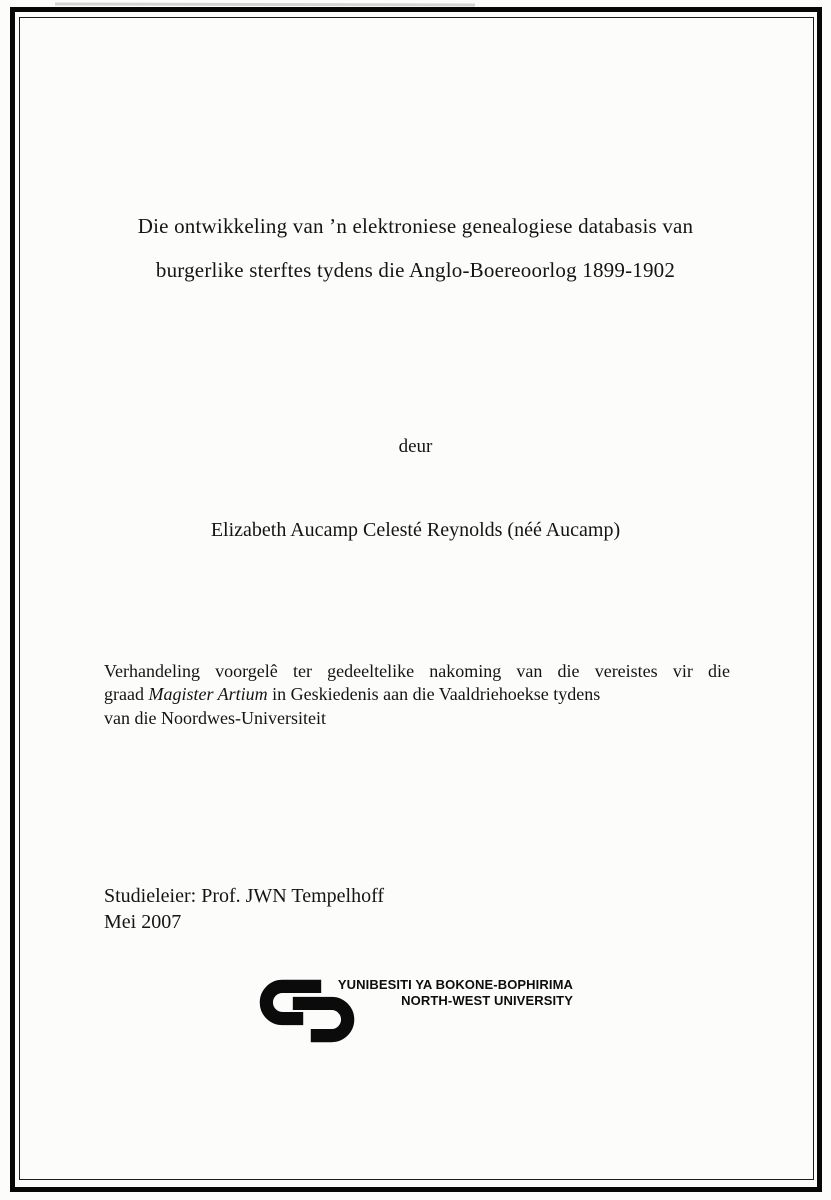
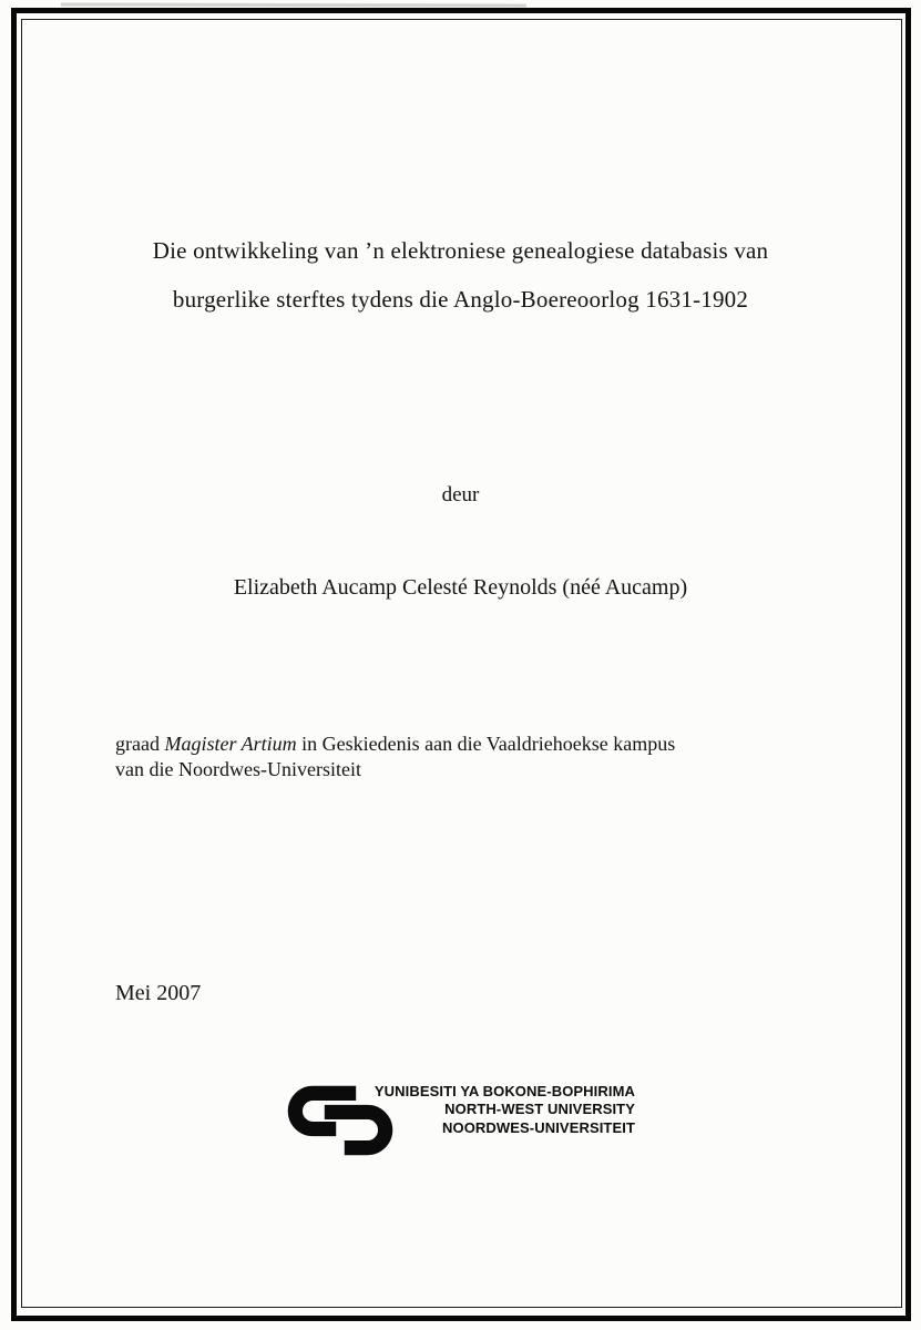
  Die ontwikkeling van ’n elektroniese genealogiese databasis van
- burgerlike sterftes tydens die Anglo-Boereoorlog 1899-1902
+ burgerlike sterftes tydens die Anglo-Boereoorlog 1631-1902
  deur
  Elizabeth Aucamp Celesté Reynolds (néé Aucamp)
- Verhandeling voorgelê ter gedeeltelike nakoming van die vereistes vir die
- graad Magister Artium in Geskiedenis aan die Vaaldriehoekse tydens
+ graad Magister Artium in Geskiedenis aan die Vaaldriehoekse kampus
  van die Noordwes-Universiteit
- Studieleier: Prof. JWN Tempelhoff
  Mei 2007
  YUNIBESITI YA BOKONE-BOPHIRIMA
  NORTH-WEST UNIVERSITY
+ NOORDWES-UNIVERSITEIT
